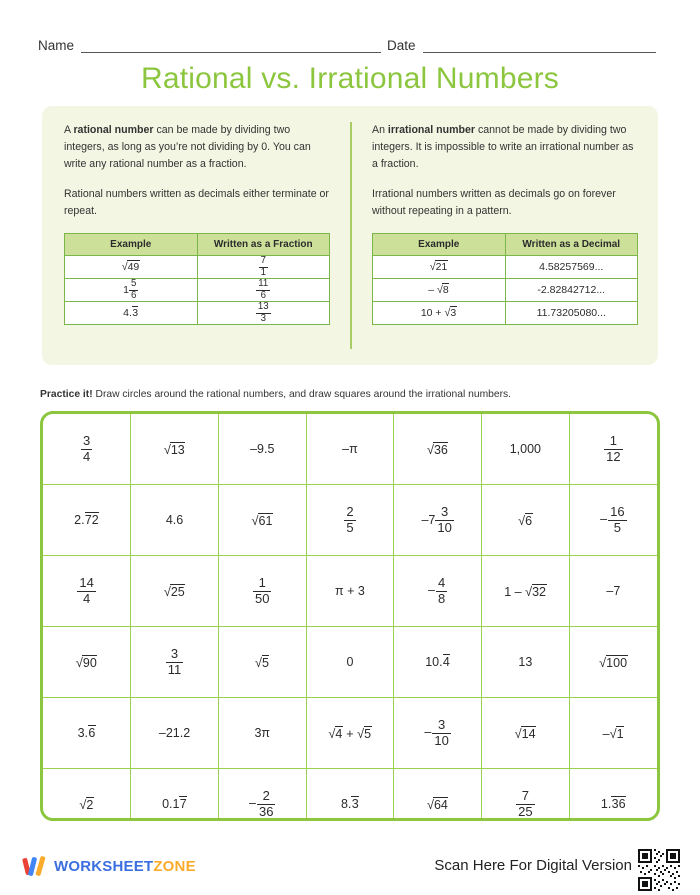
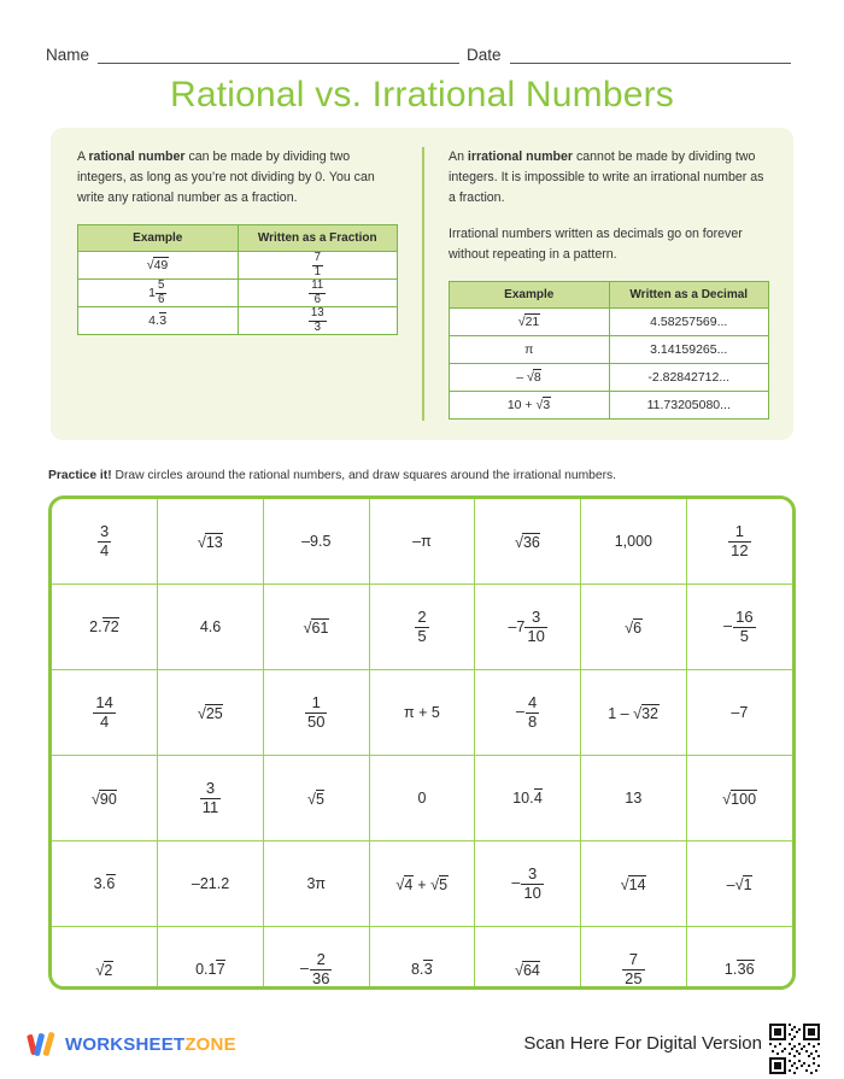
  Name
  Date
  Rational vs. Irrational Numbers
  A rational number can be made by dividing two integers, as long as you’re not dividing by 0. You can write any rational number as a fraction.
- Rational numbers written as decimals either terminate or repeat.
  Example	Written as a Fraction
  √49	71
  156	116
  4.3	133
  An irrational number cannot be made by dividing two integers. It is impossible to write an irrational number as a fraction.
  Irrational numbers written as decimals go on forever without repeating in a pattern.
  Example	Written as a Decimal
  √21	4.58257569...
+ π	3.14159265...
  – √8	-2.82842712...
  10 + √3	11.73205080...
  Practice it! Draw circles around the rational numbers, and draw squares around the irrational numbers.
  34	√13	–9.5	–π	√36	1,000	112
  2.72	4.6	√61	25	–7310	√6	– 165
- 144	√25	150	π + 3	– 48	1 – √32	–7
+ 144	√25	150	π + 5	– 48	1 – √32	–7
  √90	311	√5	0	10.4	13	√100
  3.6	–21.2	3π	√4 + √5	– 310	√14	–√1
  √2	0.17	– 236	8.3	√64	725	1.36
  WORKSHEETZONE
  Scan Here For Digital Version
